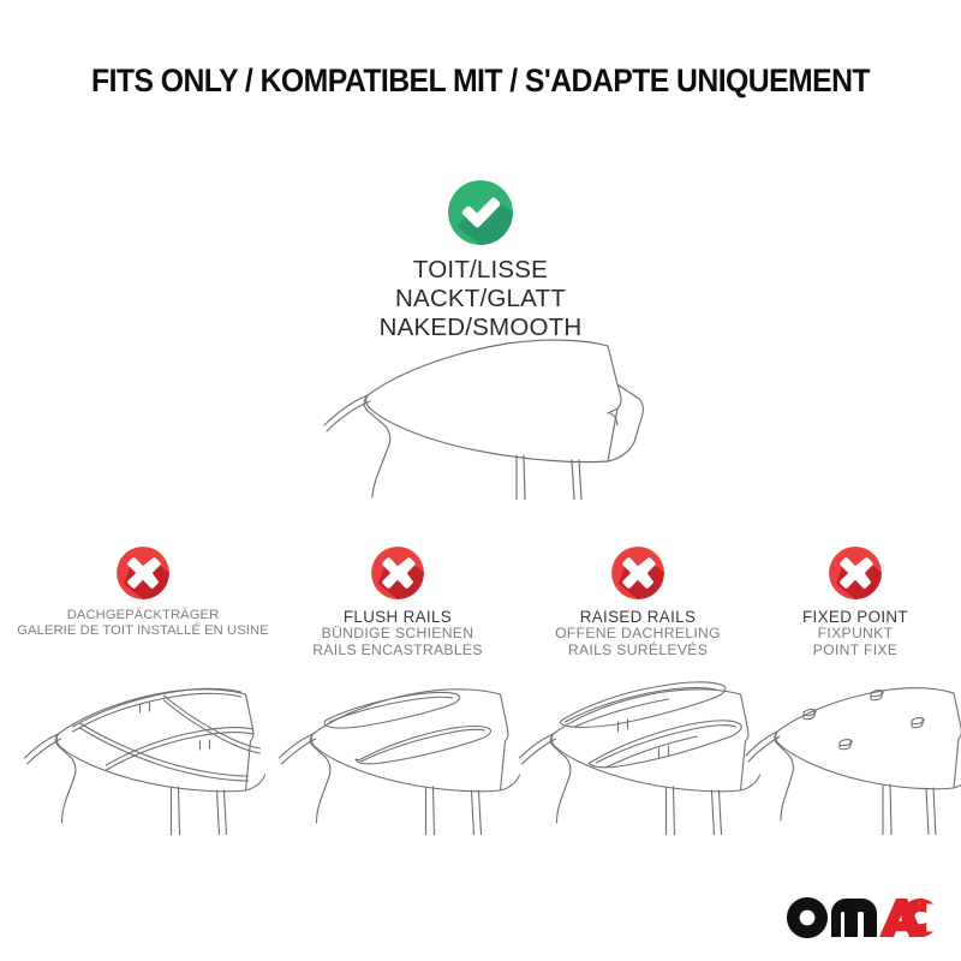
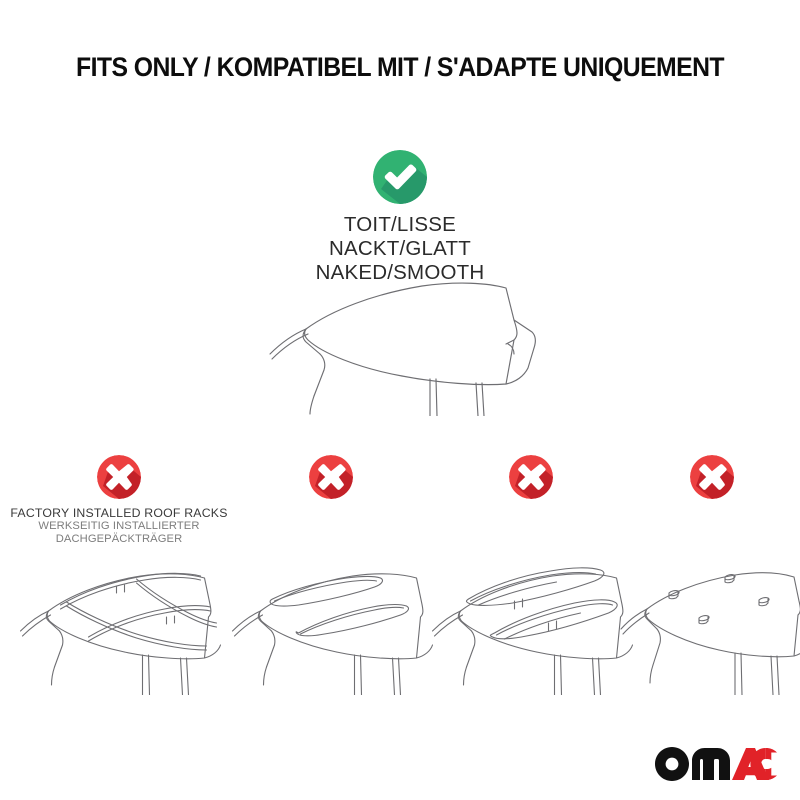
  FITS ONLY / KOMPATIBEL MIT / S'ADAPTE UNIQUEMENT
  TOIT/LISSE
  NACKT/GLATT
  NAKED/SMOOTH
+ FACTORY INSTALLED ROOF RACKS
+ WERKSEITIG INSTALLIERTER
  DACHGEPÄCKTRÄGER
- GALERIE DE TOIT INSTALLÉ EN USINE
- FLUSH RAILS
- BÜNDIGE SCHIENEN
- RAILS ENCASTRABLES
- RAISED RAILS
- OFFENE DACHRELING
- RAILS SURÉLEVÉS
- FIXED POINT
- FIXPUNKT
- POINT FIXE
